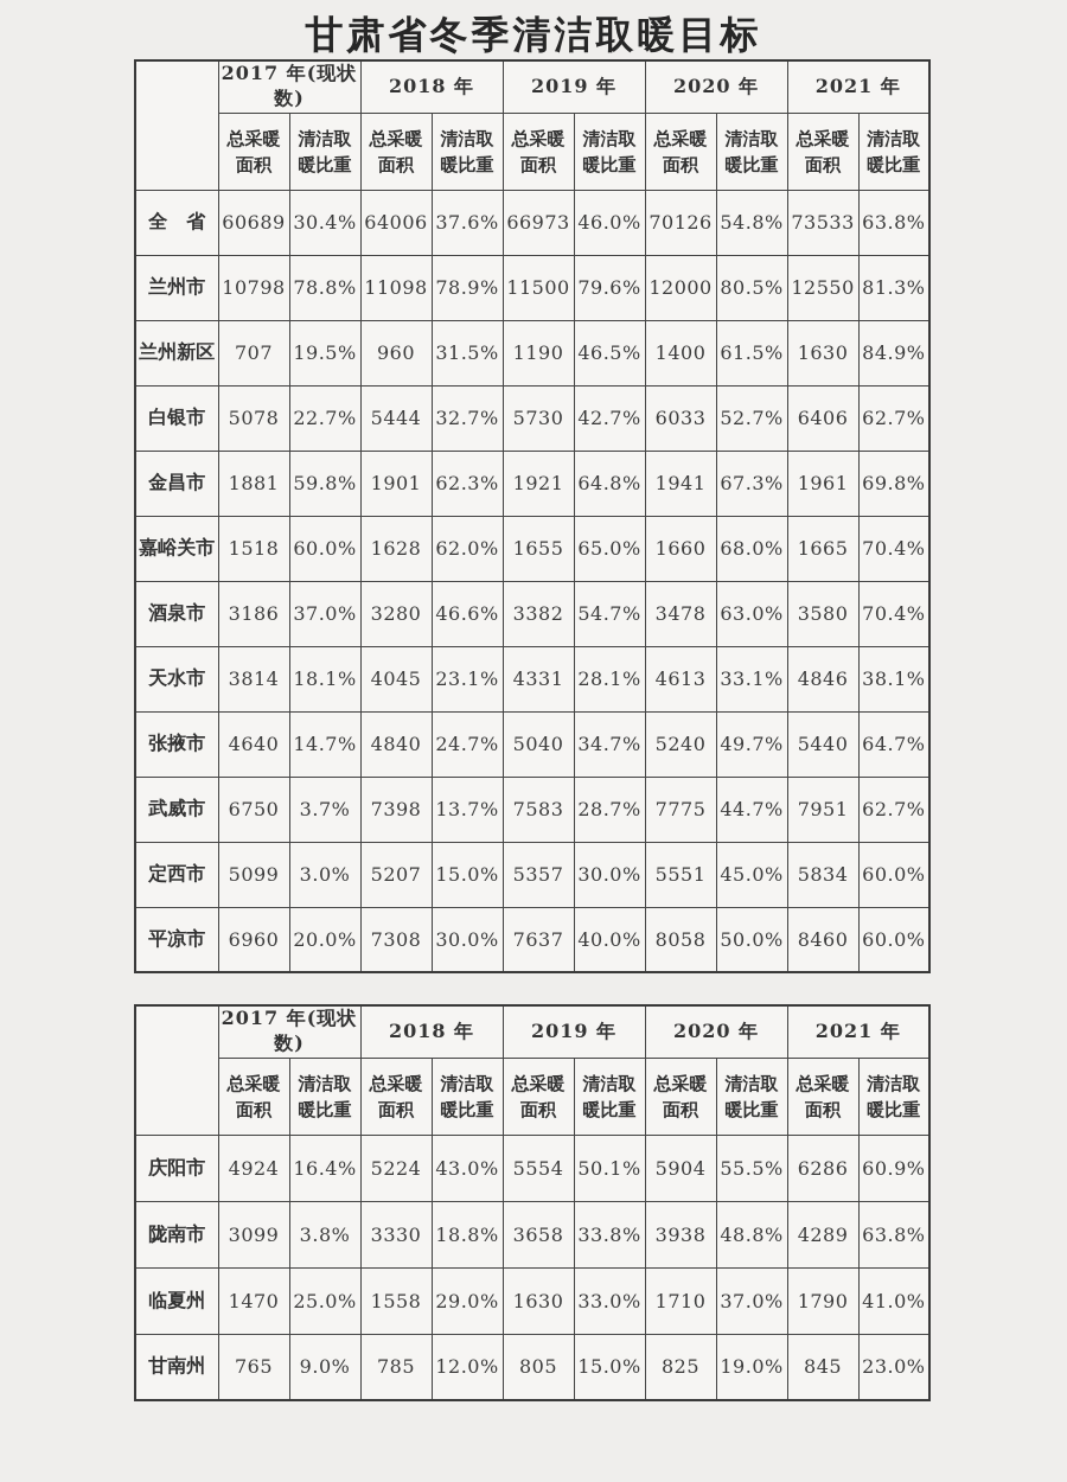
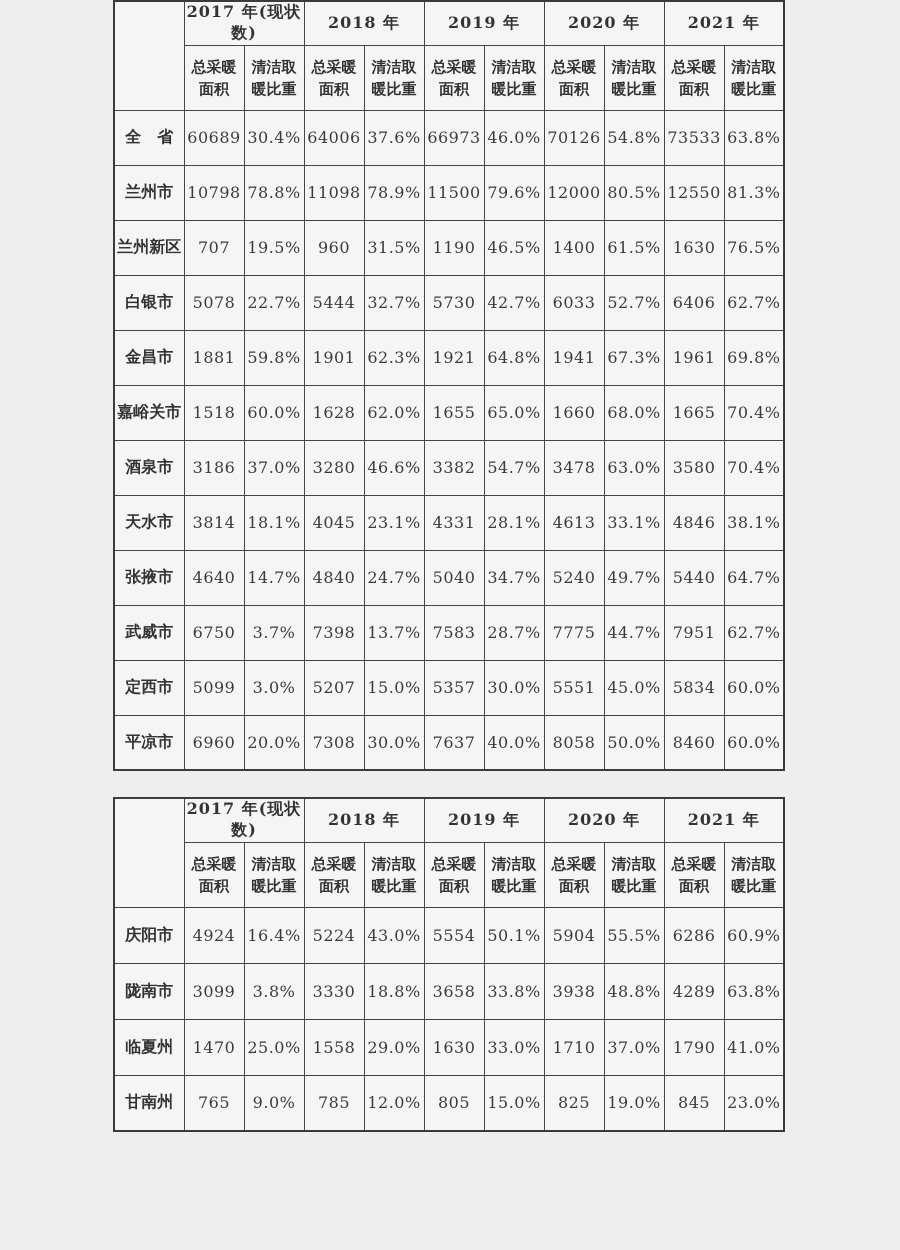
- 甘肃省冬季清洁取暖目标
  	2017 年(现状数)	2018 年	2019 年	2020 年	2021 年
  总采暖 面积	清洁取 暖比重	总采暖 面积	清洁取 暖比重	总采暖 面积	清洁取 暖比重	总采暖 面积	清洁取 暖比重	总采暖 面积	清洁取 暖比重
  全 省	60689	30.4%	64006	37.6%	66973	46.0%	70126	54.8%	73533	63.8%
  兰州市	10798	78.8%	11098	78.9%	11500	79.6%	12000	80.5%	12550	81.3%
- 兰州新区	707	19.5%	960	31.5%	1190	46.5%	1400	61.5%	1630	84.9%
+ 兰州新区	707	19.5%	960	31.5%	1190	46.5%	1400	61.5%	1630	76.5%
  白银市	5078	22.7%	5444	32.7%	5730	42.7%	6033	52.7%	6406	62.7%
  金昌市	1881	59.8%	1901	62.3%	1921	64.8%	1941	67.3%	1961	69.8%
  嘉峪关市	1518	60.0%	1628	62.0%	1655	65.0%	1660	68.0%	1665	70.4%
  酒泉市	3186	37.0%	3280	46.6%	3382	54.7%	3478	63.0%	3580	70.4%
  天水市	3814	18.1%	4045	23.1%	4331	28.1%	4613	33.1%	4846	38.1%
  张掖市	4640	14.7%	4840	24.7%	5040	34.7%	5240	49.7%	5440	64.7%
  武威市	6750	3.7%	7398	13.7%	7583	28.7%	7775	44.7%	7951	62.7%
  定西市	5099	3.0%	5207	15.0%	5357	30.0%	5551	45.0%	5834	60.0%
  平凉市	6960	20.0%	7308	30.0%	7637	40.0%	8058	50.0%	8460	60.0%
  	2017 年(现状数)	2018 年	2019 年	2020 年	2021 年
  总采暖 面积	清洁取 暖比重	总采暖 面积	清洁取 暖比重	总采暖 面积	清洁取 暖比重	总采暖 面积	清洁取 暖比重	总采暖 面积	清洁取 暖比重
  庆阳市	4924	16.4%	5224	43.0%	5554	50.1%	5904	55.5%	6286	60.9%
  陇南市	3099	3.8%	3330	18.8%	3658	33.8%	3938	48.8%	4289	63.8%
  临夏州	1470	25.0%	1558	29.0%	1630	33.0%	1710	37.0%	1790	41.0%
  甘南州	765	9.0%	785	12.0%	805	15.0%	825	19.0%	845	23.0%
